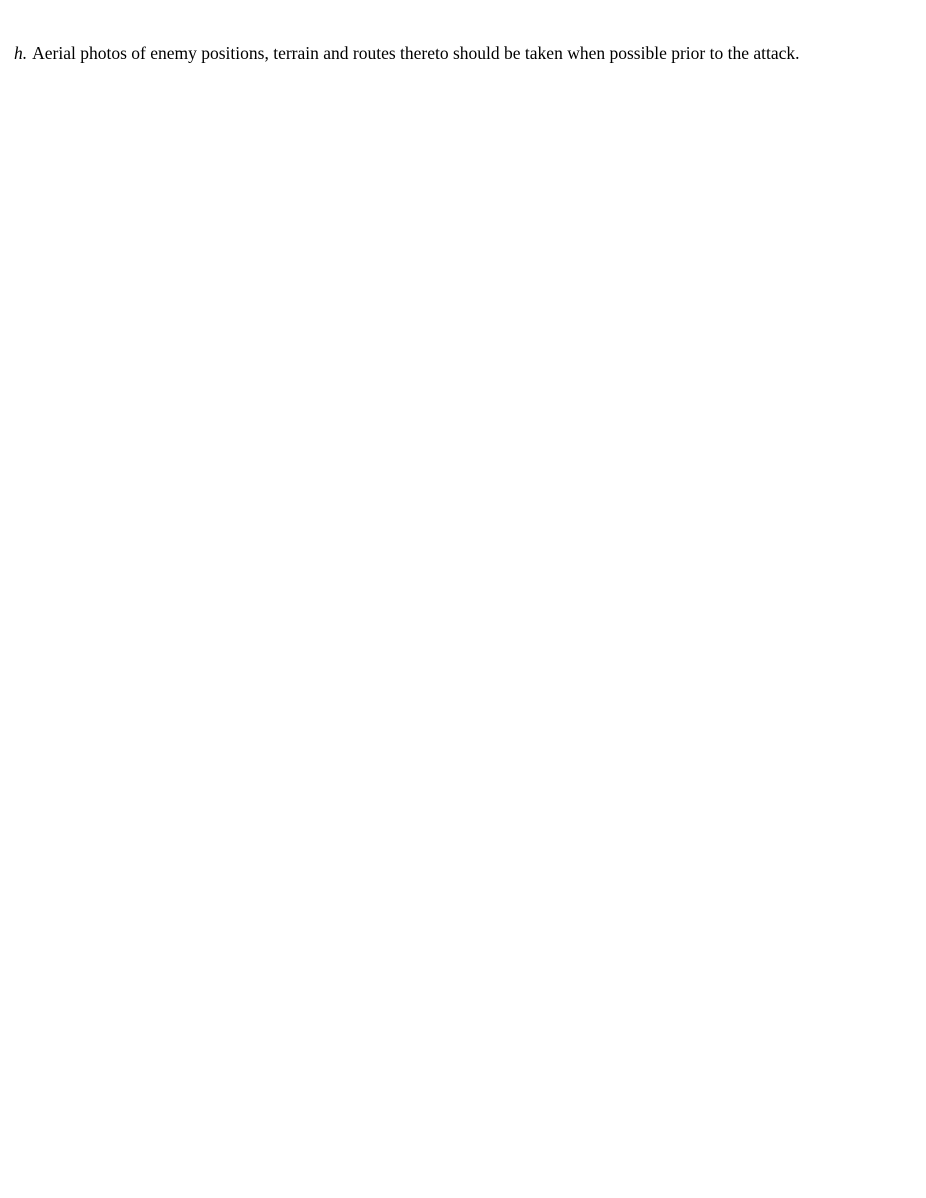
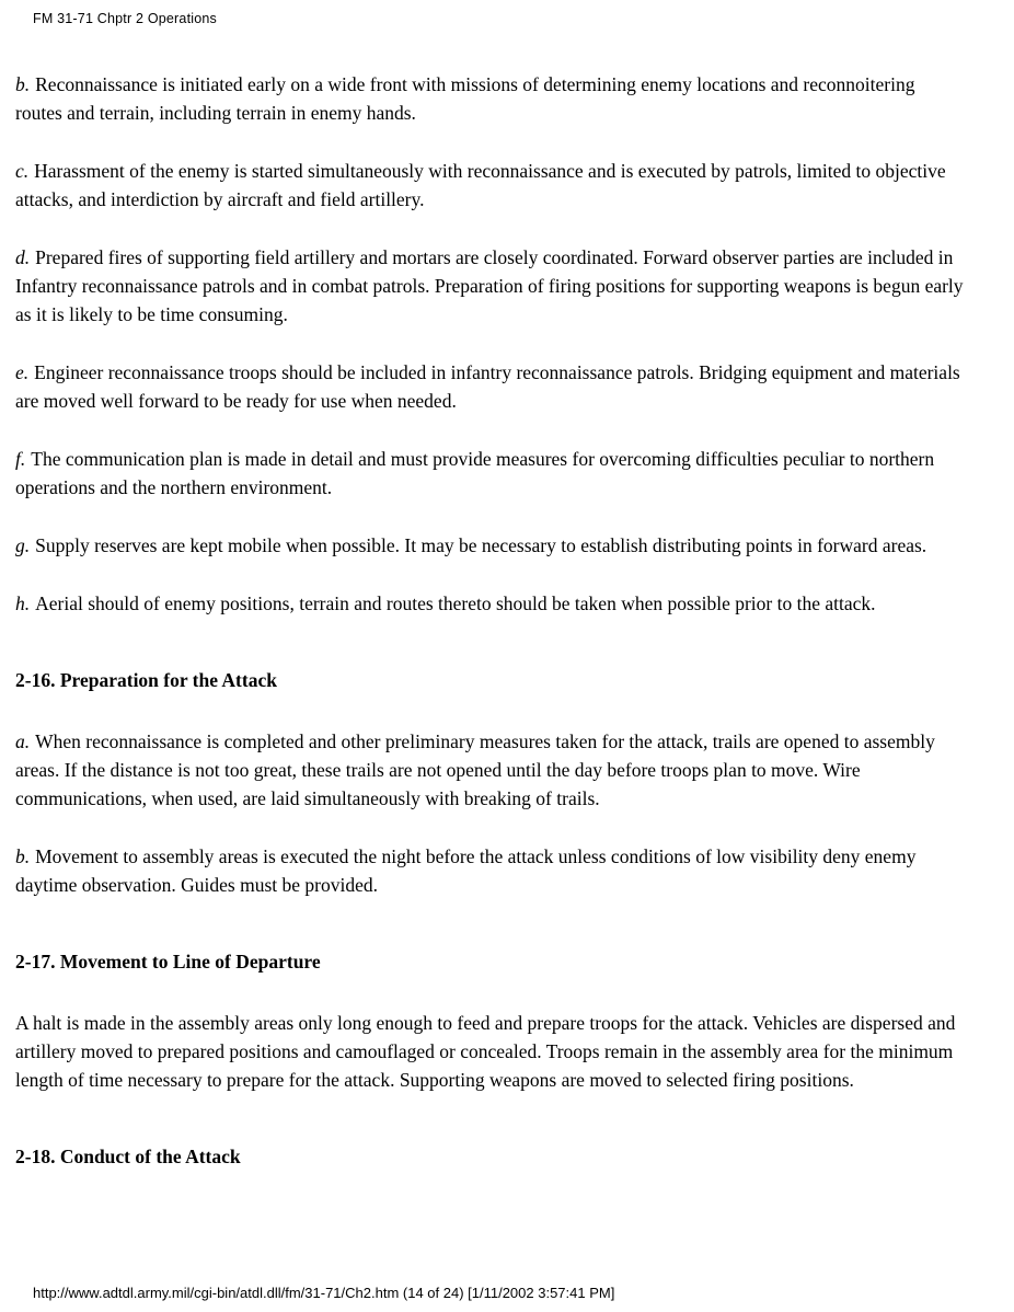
+ FM 31-71 Chptr 2 Operations
+ b. Reconnaissance is initiated early on a wide front with missions of determining enemy locations and reconnoitering routes and terrain, including terrain in enemy hands.
+ c. Harassment of the enemy is started simultaneously with reconnaissance and is executed by patrols, limited to objective attacks, and interdiction by aircraft and field artillery.
+ d. Prepared fires of supporting field artillery and mortars are closely coordinated. Forward observer parties are included in Infantry reconnaissance patrols and in combat patrols. Preparation of firing positions for supporting weapons is begun early as it is likely to be time consuming.
+ e. Engineer reconnaissance troops should be included in infantry reconnaissance patrols. Bridging equipment and materials are moved well forward to be ready for use when needed.
+ f. The communication plan is made in detail and must provide measures for overcoming difficulties peculiar to northern operations and the northern environment.
+ g. Supply reserves are kept mobile when possible. It may be necessary to establish distributing points in forward areas.
- h. Aerial photos of enemy positions, terrain and routes thereto should be taken when possible prior to the attack.
+ h. Aerial should of enemy positions, terrain and routes thereto should be taken when possible prior to the attack.
+ 2-16. Preparation for the Attack
+ a. When reconnaissance is completed and other preliminary measures taken for the attack, trails are opened to assembly areas. If the distance is not too great, these trails are not opened until the day before troops plan to move. Wire communications, when used, are laid simultaneously with breaking of trails.
+ b. Movement to assembly areas is executed the night before the attack unless conditions of low visibility deny enemy daytime observation. Guides must be provided.
+ 2-17. Movement to Line of Departure
+ A halt is made in the assembly areas only long enough to feed and prepare troops for the attack. Vehicles are dispersed and artillery moved to prepared positions and camouflaged or concealed. Troops remain in the assembly area for the minimum length of time necessary to prepare for the attack. Supporting weapons are moved to selected firing positions.
+ 2-18. Conduct of the Attack
+ http://www.adtdl.army.mil/cgi-bin/atdl.dll/fm/31-71/Ch2.htm (14 of 24) [1/11/2002 3:57:41 PM]
